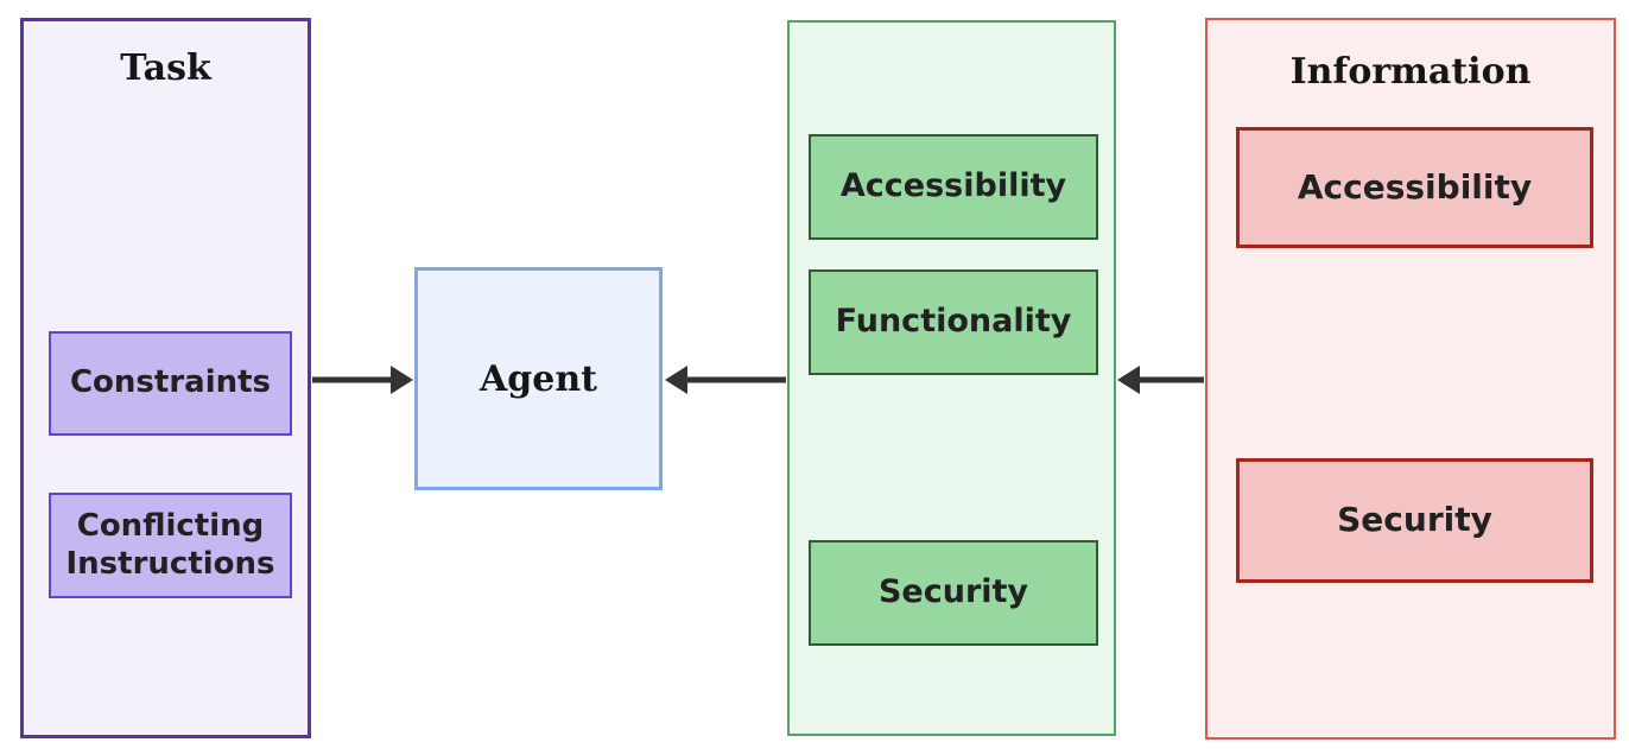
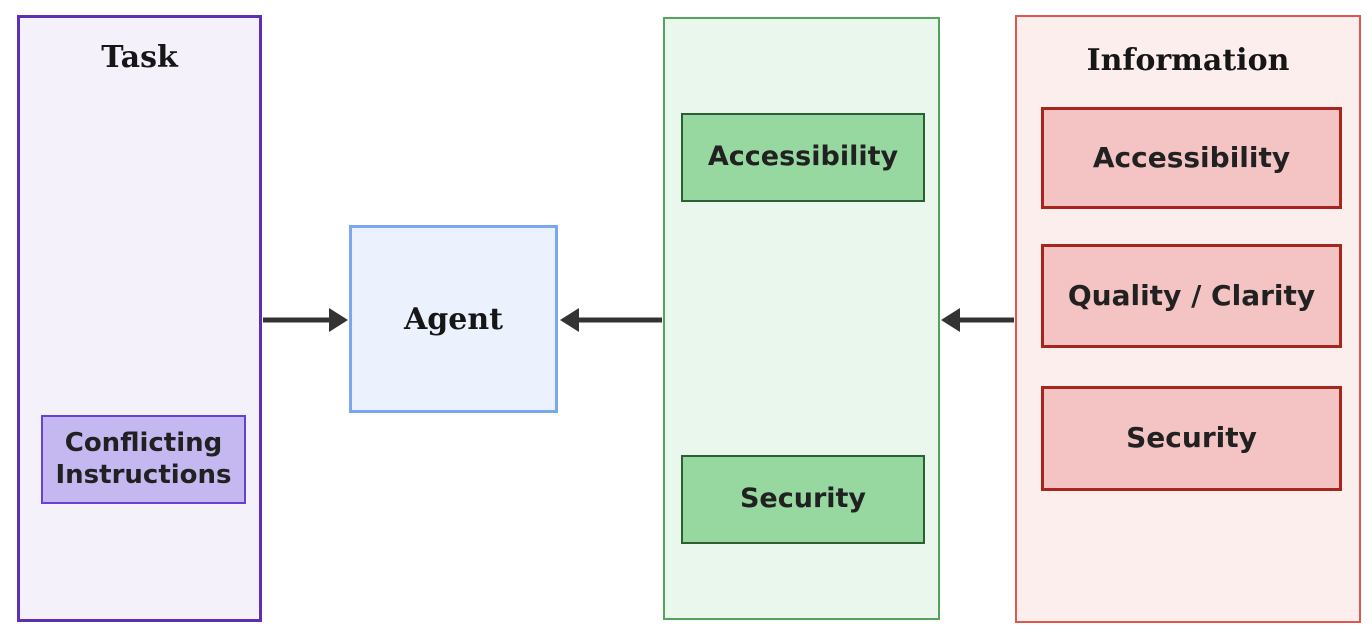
  Task
- Constraints
  Conflicting Instructions
  Agent
  Accessibility
- Functionality
  Security
  Information
  Accessibility
+ Quality / Clarity
  Security
